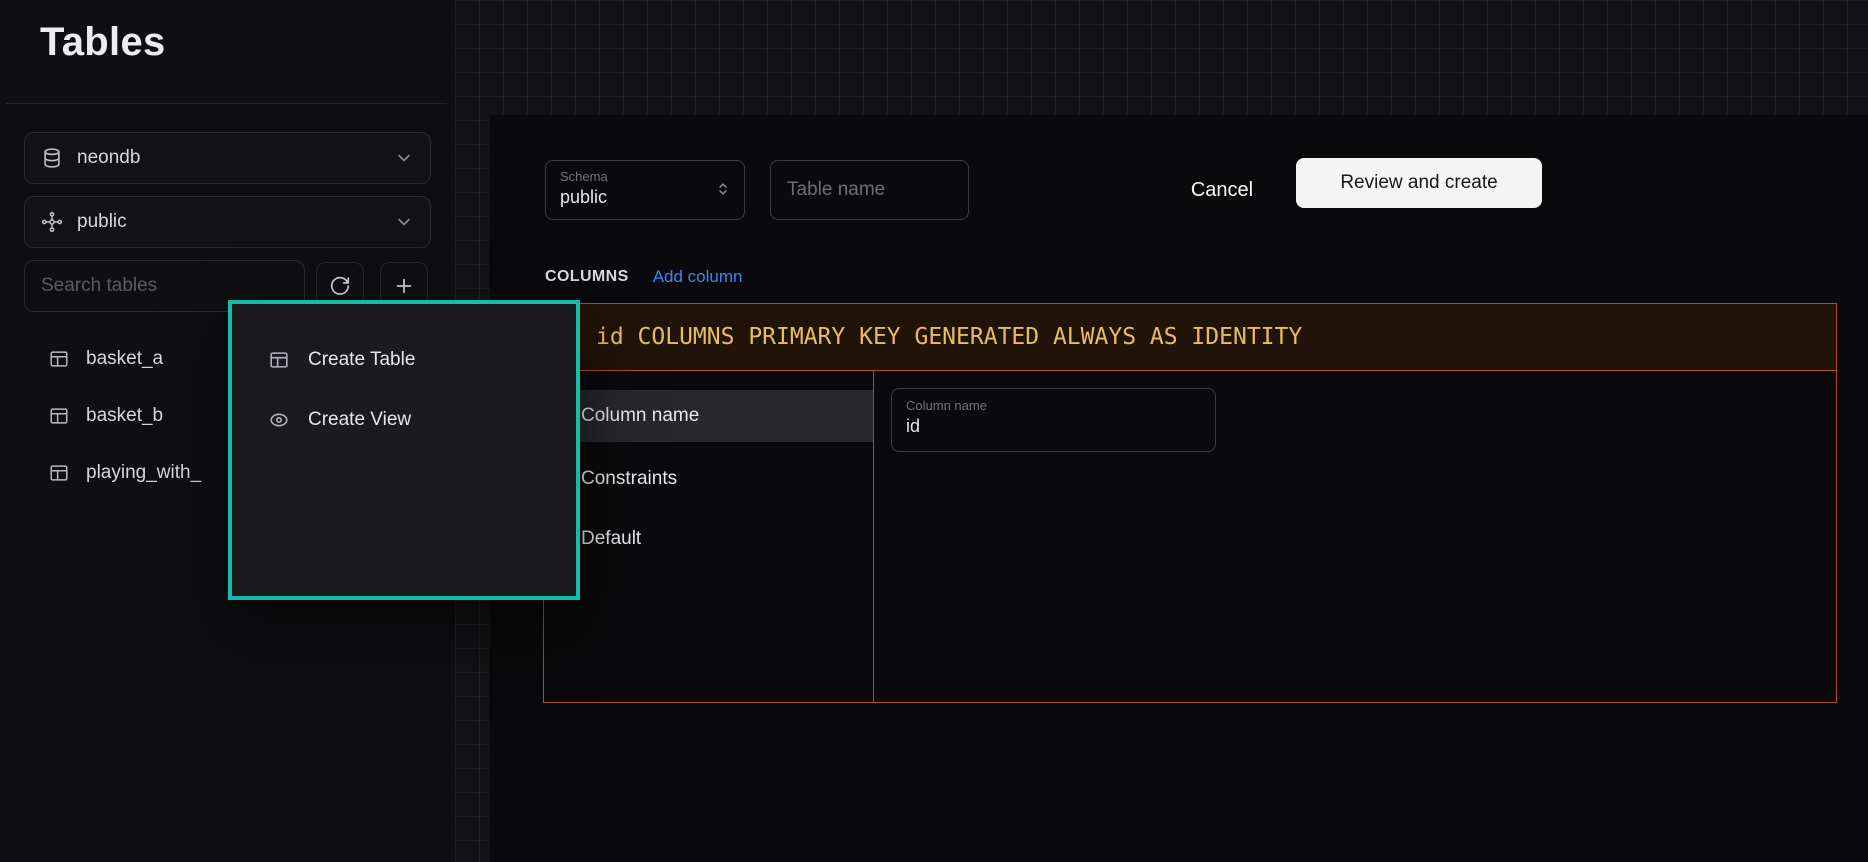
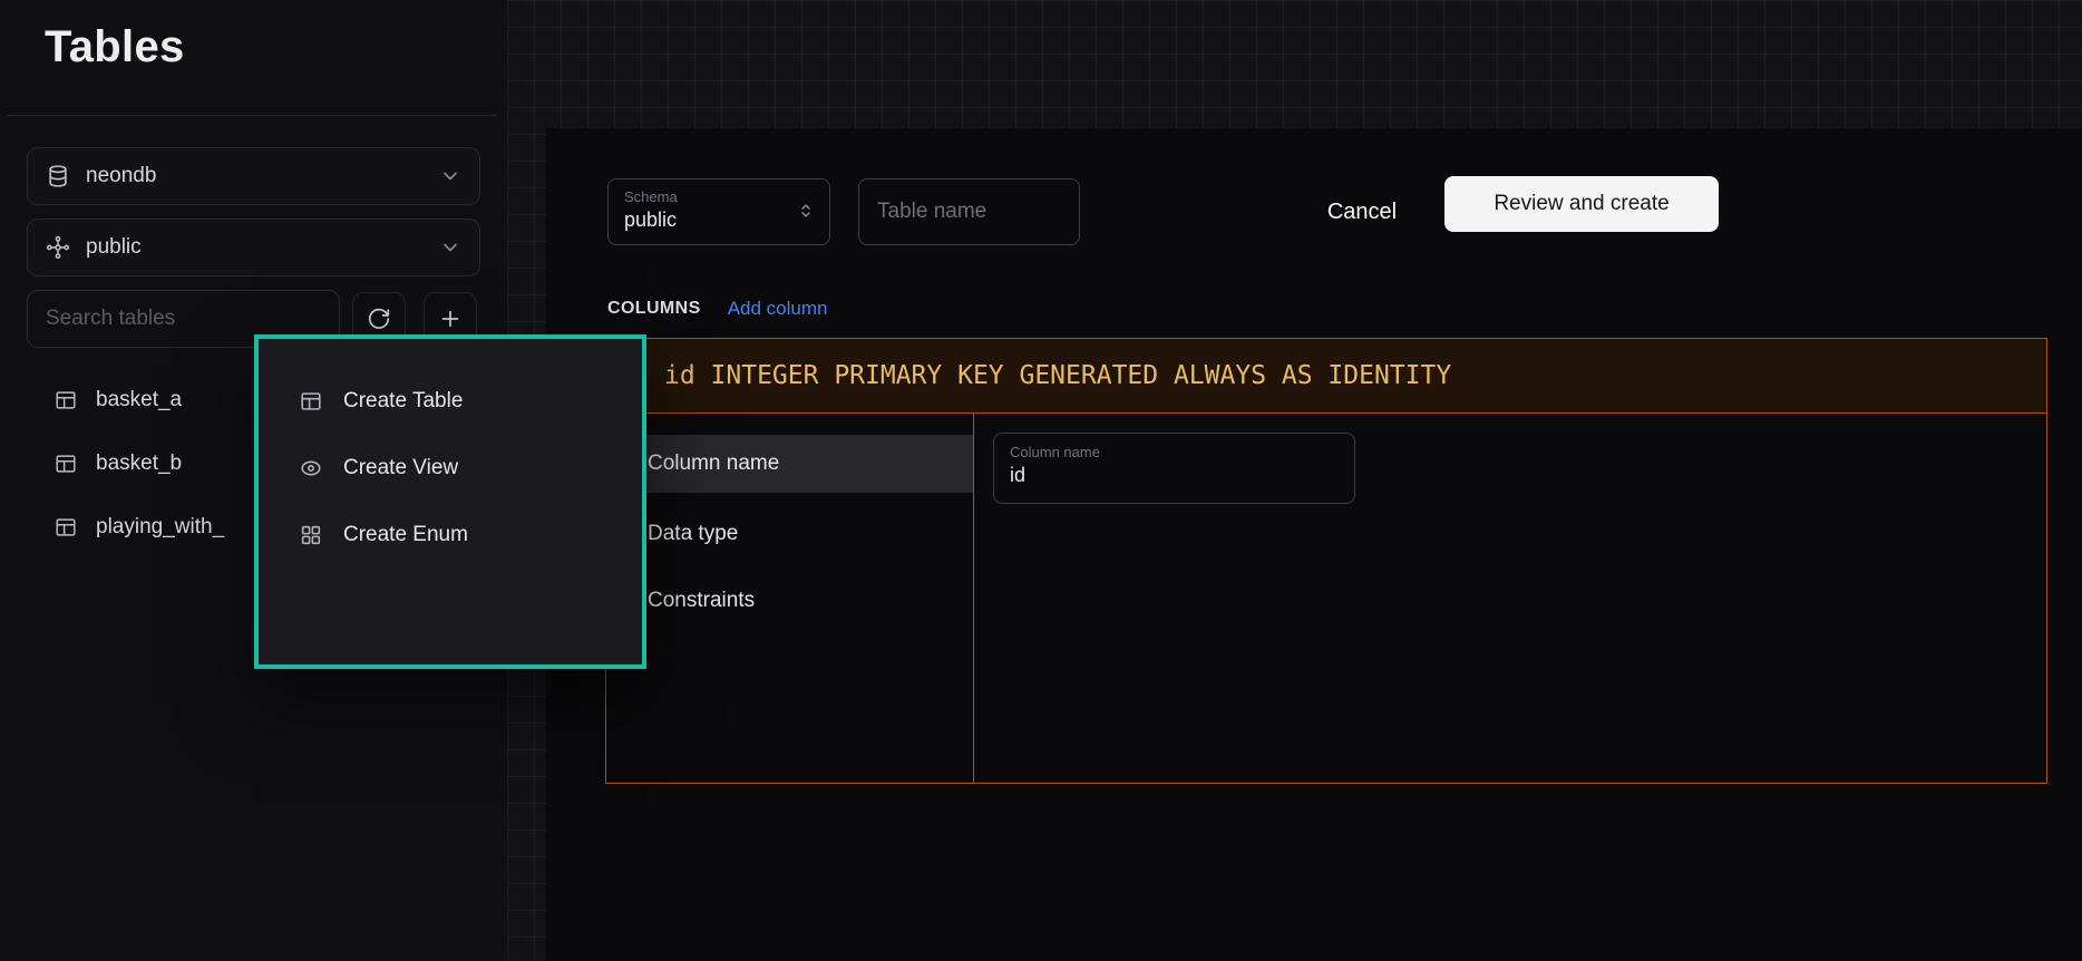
  Schema
  public
  Table name
  Cancel
  Review and create
  COLUMNS
  Add column
- id COLUMNS PRIMARY KEY GENERATED ALWAYS AS IDENTITY
+ id INTEGER PRIMARY KEY GENERATED ALWAYS AS IDENTITY
  Column name
+ Data type
  Constraints
- Default
  Column name
  id
  Tables
  neondb
  public
  Search tables
  basket_a
  basket_b
  playing_with_
  Create Table
  Create View
+ Create Enum
